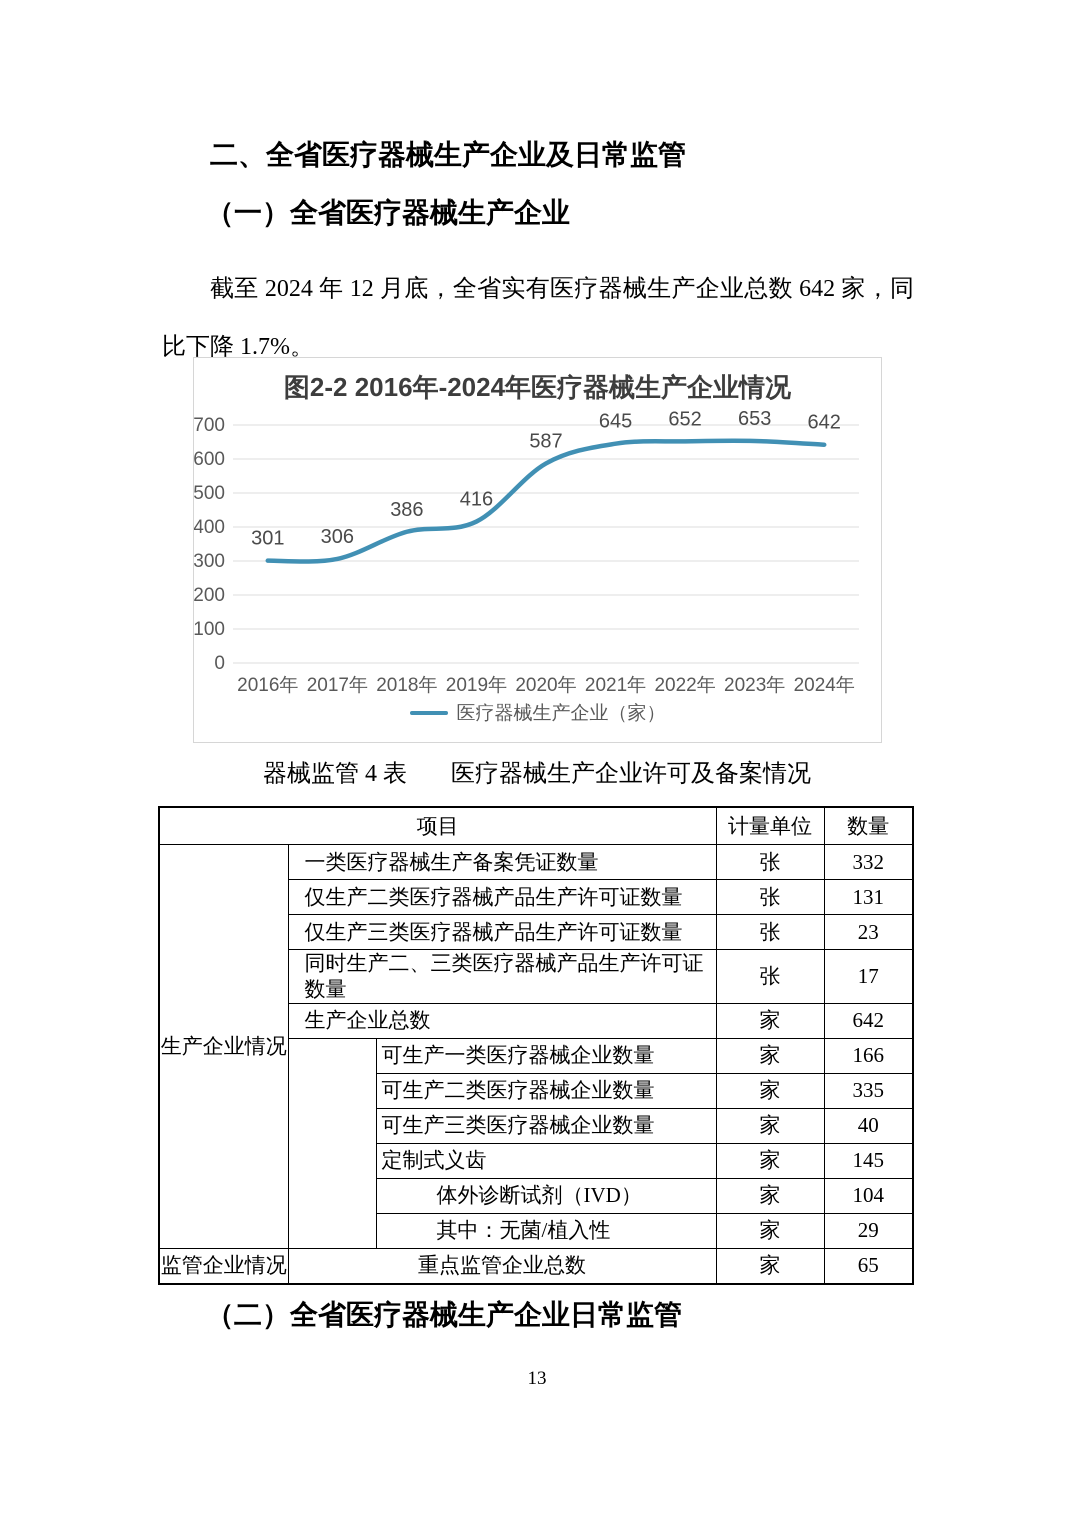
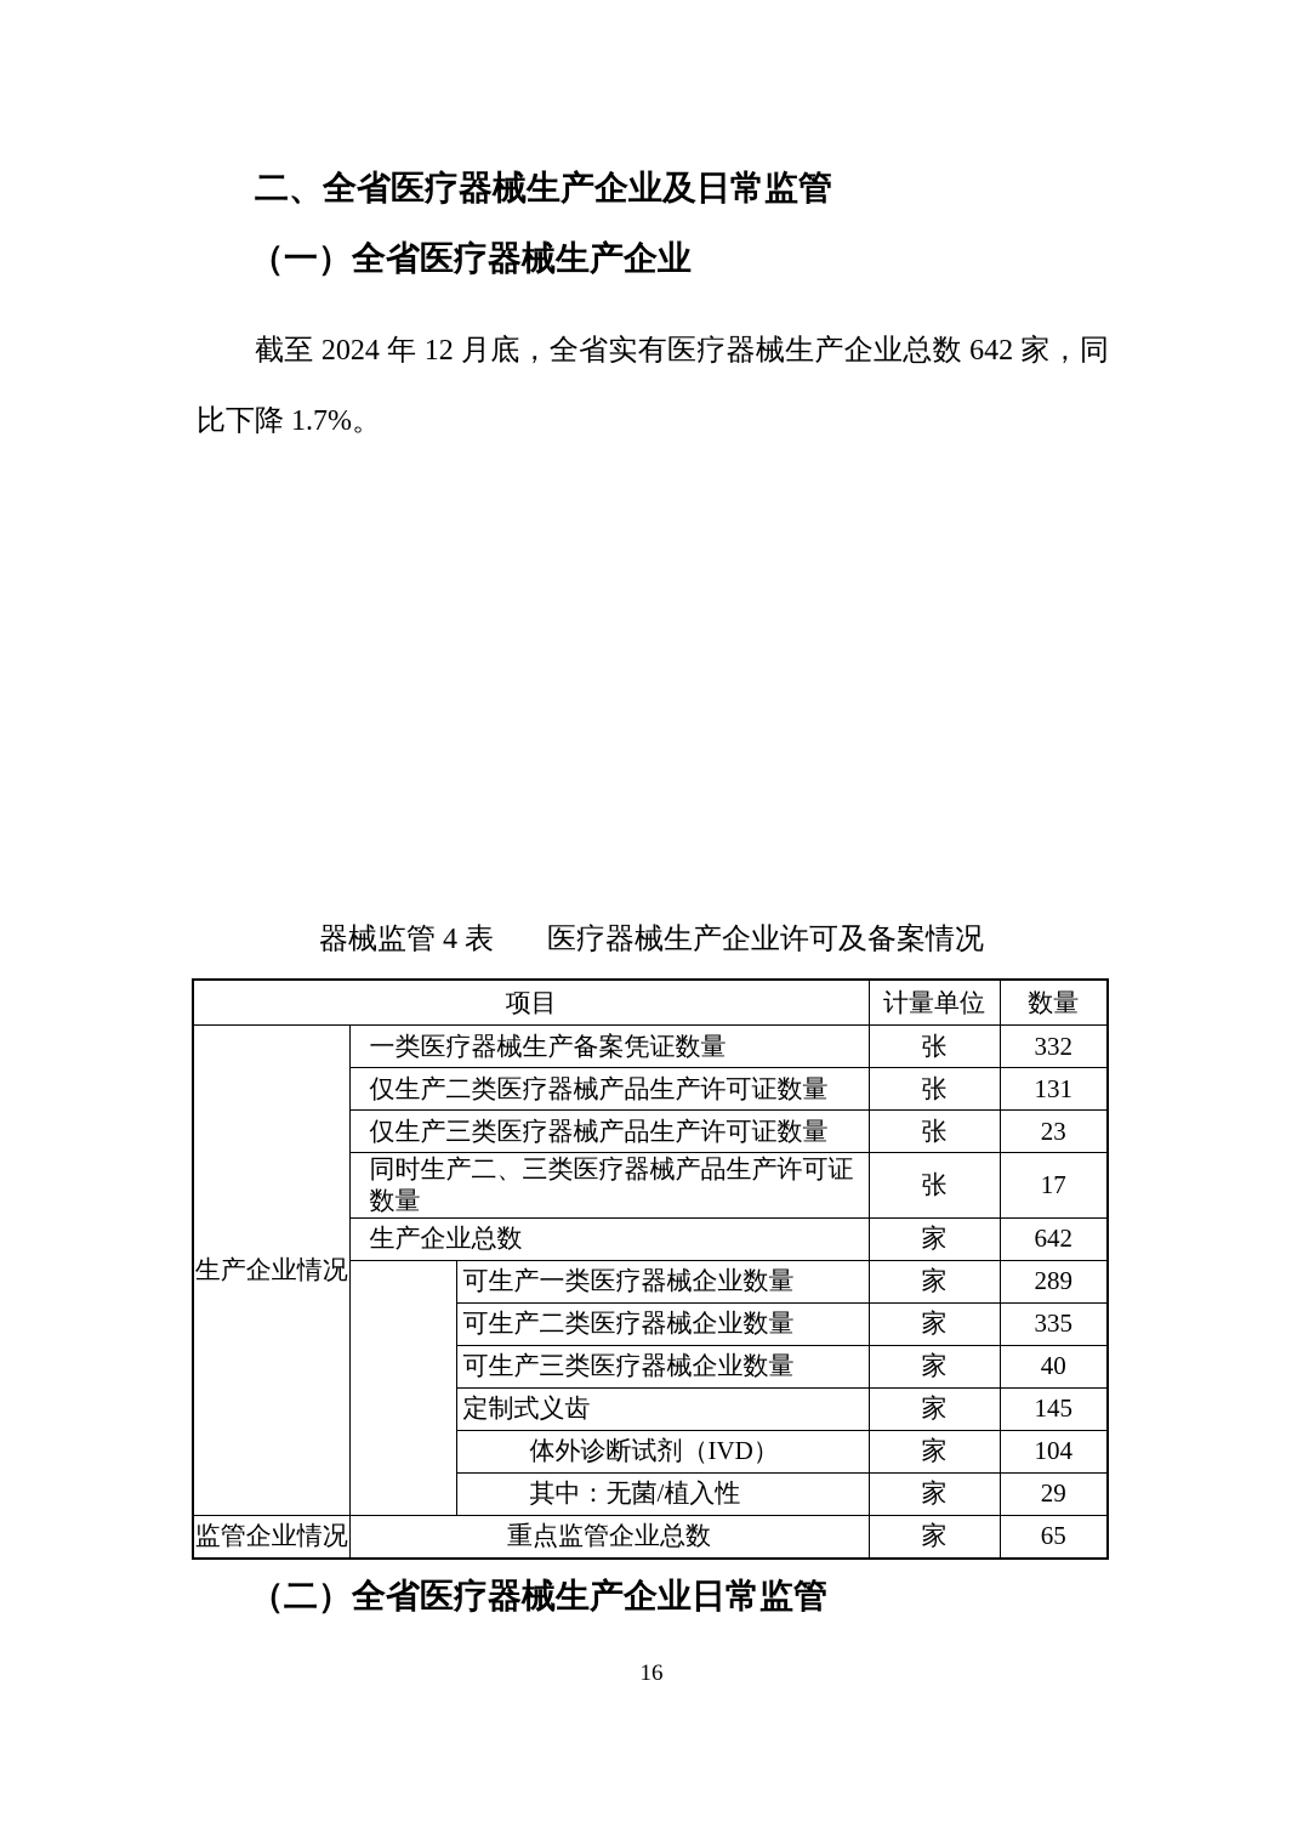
  二、全省医疗器械生产企业及日常监管
  （一）全省医疗器械生产企业
  截至 2024 年 12 月底，全省实有医疗器械生产企业总数 642 家，同比下降 1.7%。
- 图2-2 2016年-2024年医疗器械生产企业情况
- 0
- 100
- 200
- 300
- 400
- 500
- 600
- 700
- 2016年
- 2017年
- 2018年
- 2019年
- 2020年
- 2021年
- 2022年
- 2023年
- 2024年
- 301
- 306
- 386
- 416
- 587
- 645
- 652
- 653
- 642
- 医疗器械生产企业（家）
  器械监管 4 表 医疗器械生产企业许可及备案情况
  项目	计量单位	数量
  生产企业情况	一类医疗器械生产备案凭证数量	张	332
  仅生产二类医疗器械产品生产许可证数量	张	131
  仅生产三类医疗器械产品生产许可证数量	张	23
  同时生产二、三类医疗器械产品生产许可证数量	张	17
  生产企业总数	家	642
- 	可生产一类医疗器械企业数量	家	166
+ 	可生产一类医疗器械企业数量	家	289
  可生产二类医疗器械企业数量	家	335
  可生产三类医疗器械企业数量	家	40
  定制式义齿	家	145
  体外诊断试剂（IVD）	家	104
  其中：无菌/植入性	家	29
  监管企业情况	重点监管企业总数	家	65
  （二）全省医疗器械生产企业日常监管
- 13
+ 16
